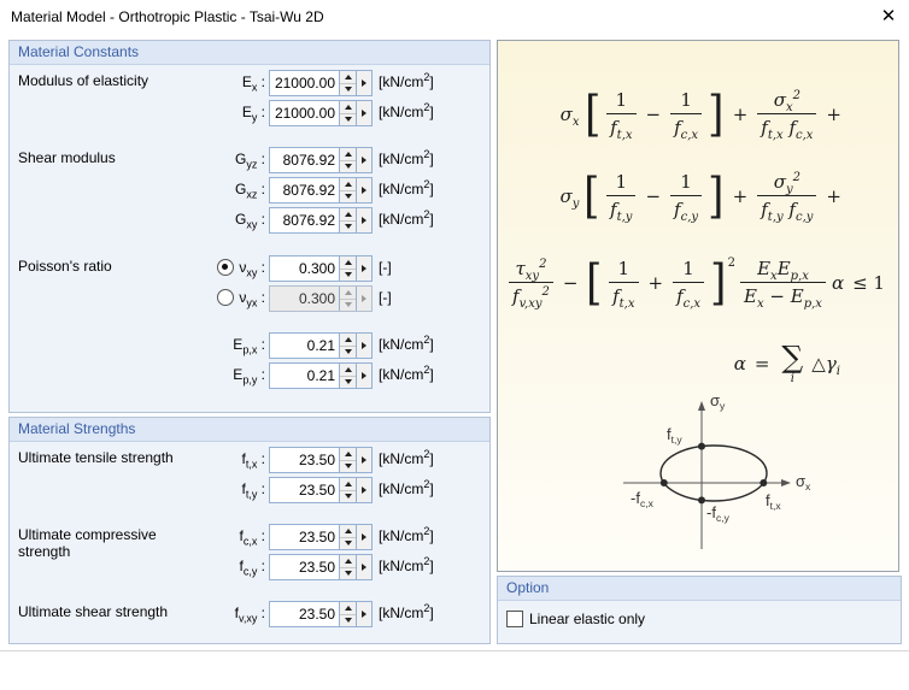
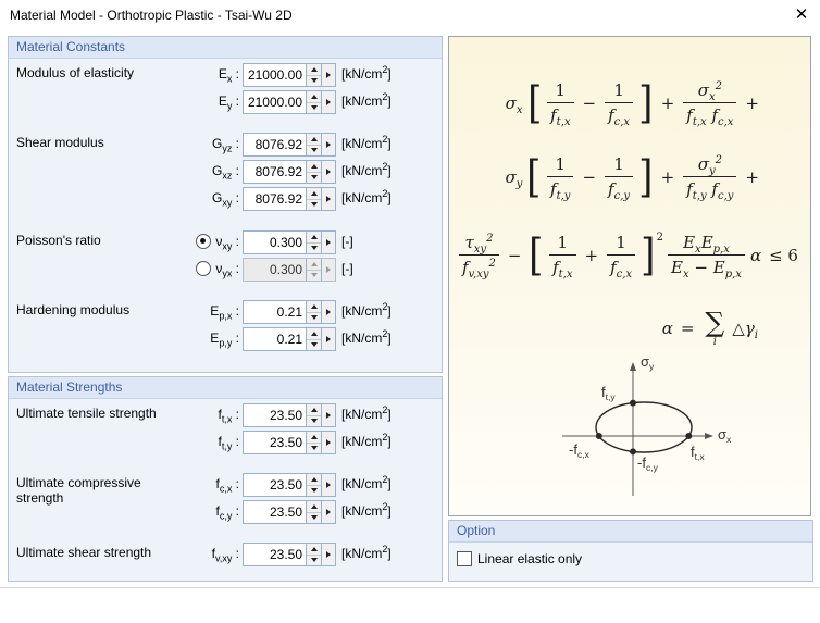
  Material Model - Orthotropic Plastic - Tsai-Wu 2D
  ✕
  Material Constants
  Modulus of elasticity
  Shear modulus
  Poisson's ratio
+ Hardening modulus
  Ex :
  21000.00
  [kN/cm2]
  Ey :
  21000.00
  [kN/cm2]
  Gyz :
  8076.92
  [kN/cm2]
  Gxz :
  8076.92
  [kN/cm2]
  Gxy :
  8076.92
  [kN/cm2]
  νxy :
  0.300
  [-]
  νyx :
  0.300
  [-]
  Ep,x :
  0.21
  [kN/cm2]
  Ep,y :
  0.21
  [kN/cm2]
  Material Strengths
  Ultimate tensile strength
  Ultimate compressive strength
  Ultimate shear strength
  ft,x :
  23.50
  [kN/cm2]
  ft,y :
  23.50
  [kN/cm2]
  fc,x :
  23.50
  [kN/cm2]
  fc,y :
  23.50
  [kN/cm2]
  fv,xy :
  23.50
  [kN/cm2]
  σx
  [
  1
  ft,x
  −
  1
  fc,x
  ]
  +
  σx2
  ft,x fc,x
  +
  σy
  [
  1
  ft,y
  −
  1
  fc,y
  ]
  +
  σy2
  ft,y fc,y
  +
  τxy2
  fv,xy2
  −
  [
  1
  ft,x
  +
  1
  fc,x
  ]
  2
  ExEp,x
  Ex − Ep,x
  α
- ≤ 1
+ ≤ 6
  α
  =
  ∑
  i
  △γi
  σy
  σx
  ft,y
  -fc,x
  ft,x
  -fc,y
  Option
  Linear elastic only
